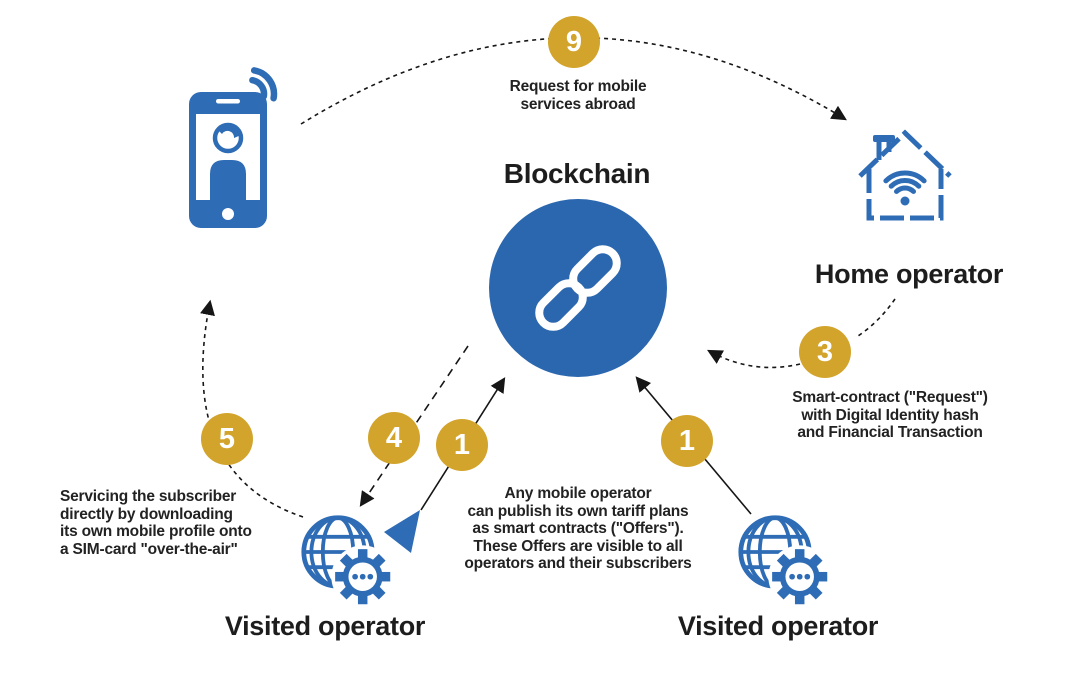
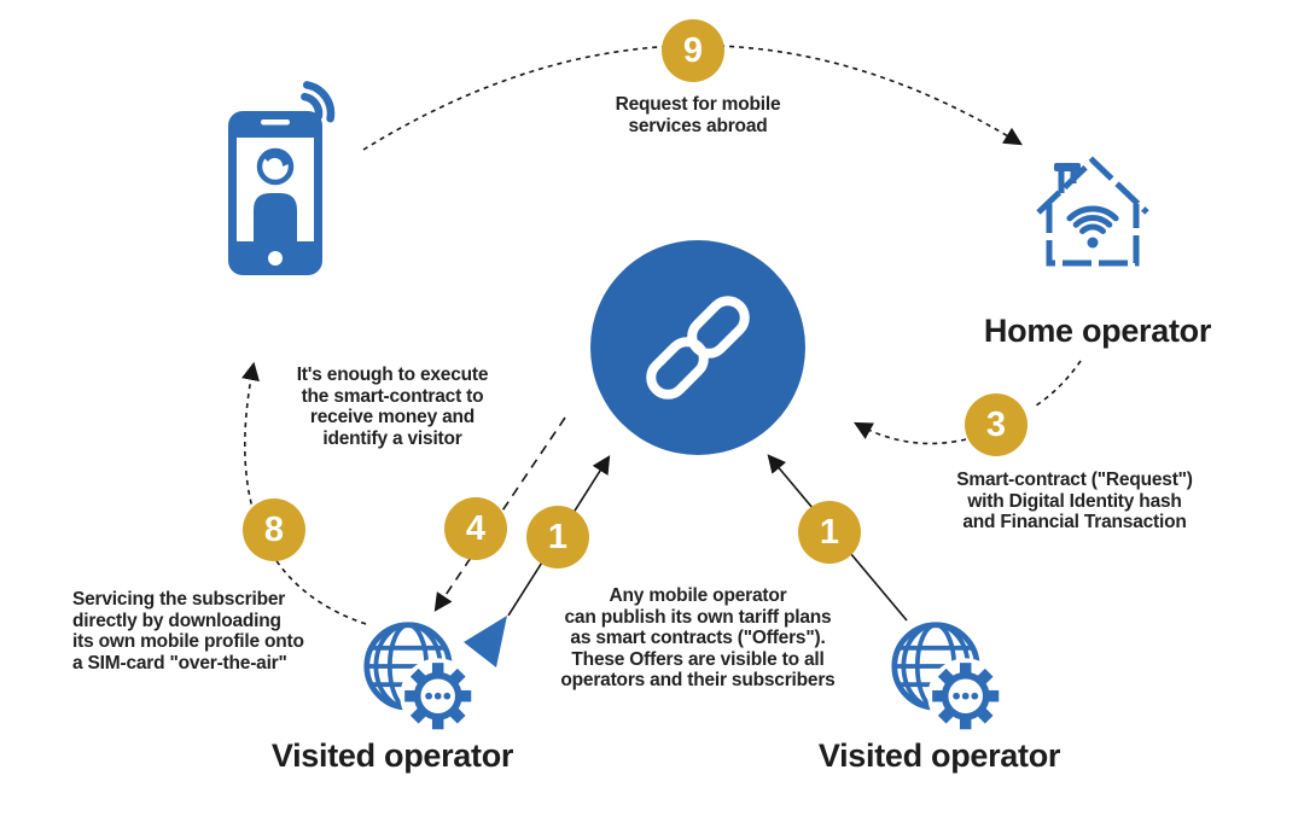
  9
  3
  1
  1
  4
- 5
+ 8
- Blockchain
  Home operator
  Visited operator
  Visited operator
  Request for mobile
  services abroad
  Smart-contract ("Request")
  with Digital Identity hash
  and Financial Transaction
  Any mobile operator
  can publish its own tariff plans
  as smart contracts ("Offers").
  These Offers are visible to all
  operators and their subscribers
  Servicing the subscriber
  directly by downloading
  its own mobile profile onto
  a SIM-card "over-the-air"
+ It's enough to execute
+ the smart-contract to
+ receive money and
+ identify a visitor
